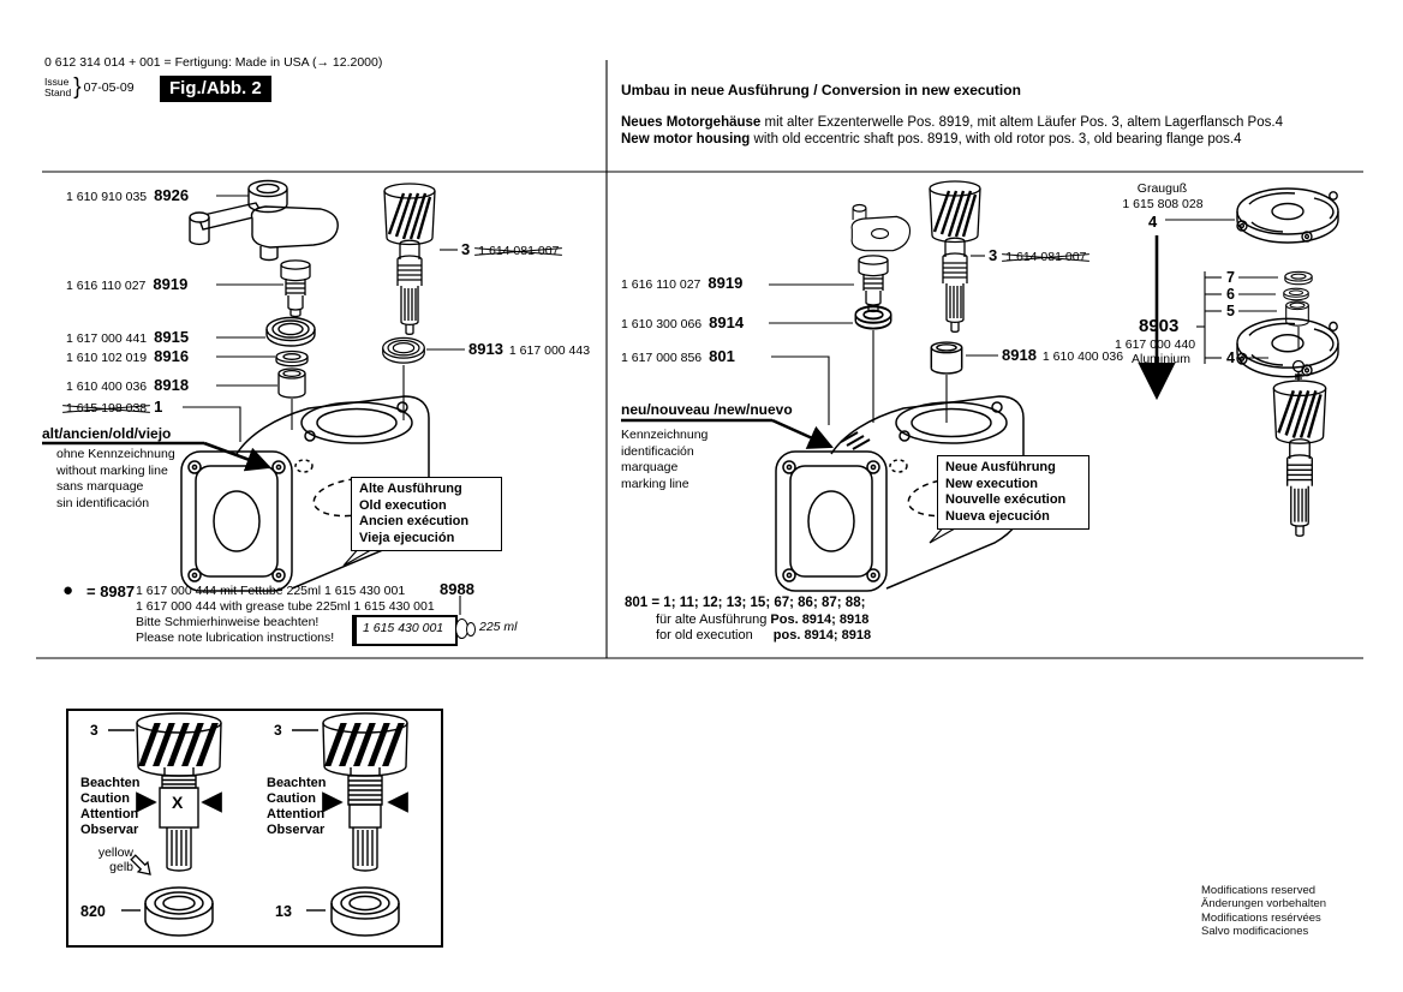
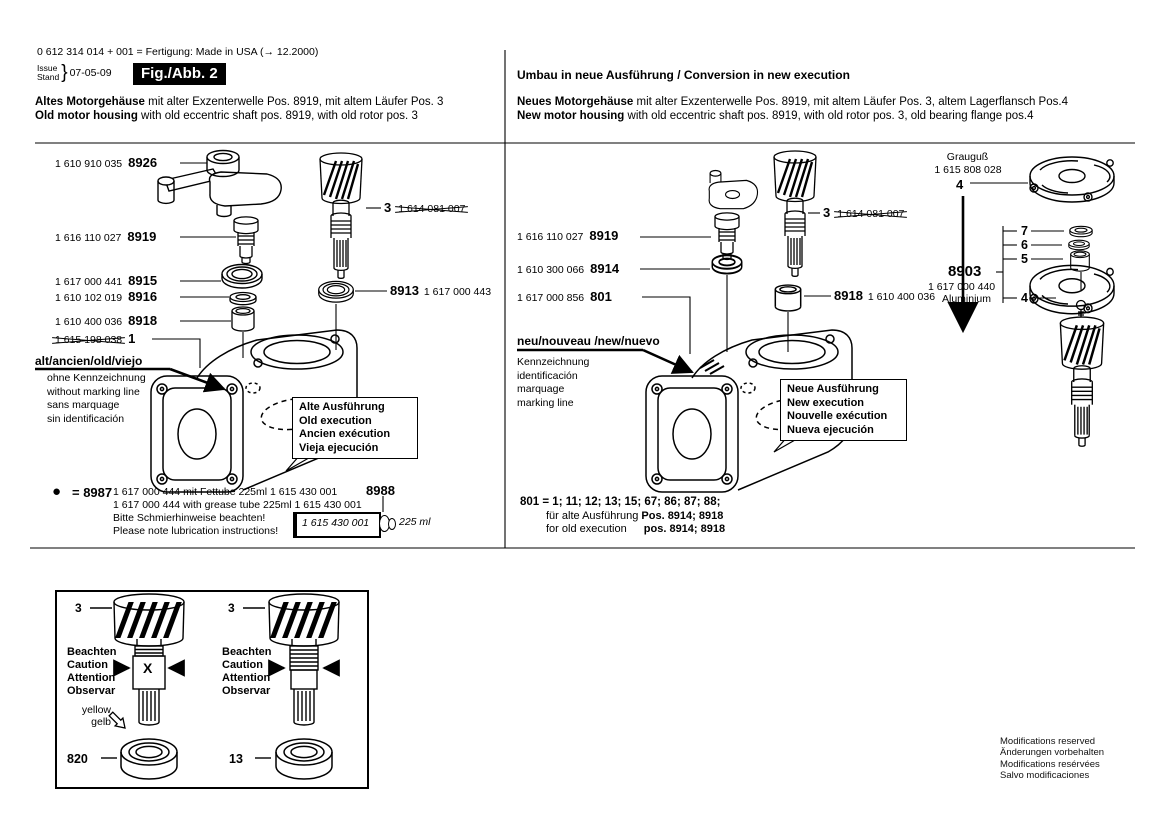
  0 612 314 014 + 001 = Fertigung: Made in USA (→ 12.2000)
  Issue
  Stand
  }
  07-05-09
  Fig./Abb. 2
+ Altes Motorgehäuse mit alter Exzenterwelle Pos. 8919, mit altem Läufer Pos. 3
+ Old motor housing with old eccentric shaft pos. 8919, with old rotor pos. 3
  Umbau in neue Ausführung / Conversion in new execution
  Neues Motorgehäuse mit alter Exzenterwelle Pos. 8919, mit altem Läufer Pos. 3, altem Lagerflansch Pos.4
  New motor housing with old eccentric shaft pos. 8919, with old rotor pos. 3, old bearing flange pos.4
  1 610 910 035
  8926
  1 616 110 027
  8919
  1 617 000 441
  8915
  1 610 102 019
  8916
  1 610 400 036
  8918
  1 615 198 038
  1
  3
  1 614 081 007
  8913
  1 617 000 443
  alt/ancien/old/viejo
  ohne Kennzeichnung
  without marking line
  sans marquage
  sin identificación
  Alte Ausführung
  Old execution
  Ancien exécution
  Vieja ejecución
  ●
  = 8987
  1 617 000 444 mit Fettube 225ml 1 615 430 001
  1 617 000 444 with grease tube 225ml 1 615 430 001
  Bitte Schmierhinweise beachten!
  Please note lubrication instructions!
  8988
  1 615 430 001
  225 ml
  1 616 110 027
  8919
  1 610 300 066
  8914
  1 617 000 856
  801
  3
  1 614 081 007
  8918
  1 610 400 036
  neu/nouveau /new/nuevo
  Kennzeichnung
  identificación
  marquage
  marking line
  Neue Ausführung
  New execution
  Nouvelle exécution
  Nueva ejecución
  801 = 1; 11; 12; 13; 15; 67; 86; 87; 88;
  für alte Ausführung Pos. 8914; 8918
  for old execution pos. 8914; 8918
  Grauguß
  1 615 808 028
  4
  7
  6
  5
  4
  8903
  1 617 000 440
  Aluminium
  3
  3
  Beachten
  Caution
  Attention
  Observar
  Beachten
  Caution
  Attention
  Observar
  X
  yellow
  gelb
  820
  13
  Modifications reserved
  Änderungen vorbehalten
  Modifications resérvées
  Salvo modificaciones
